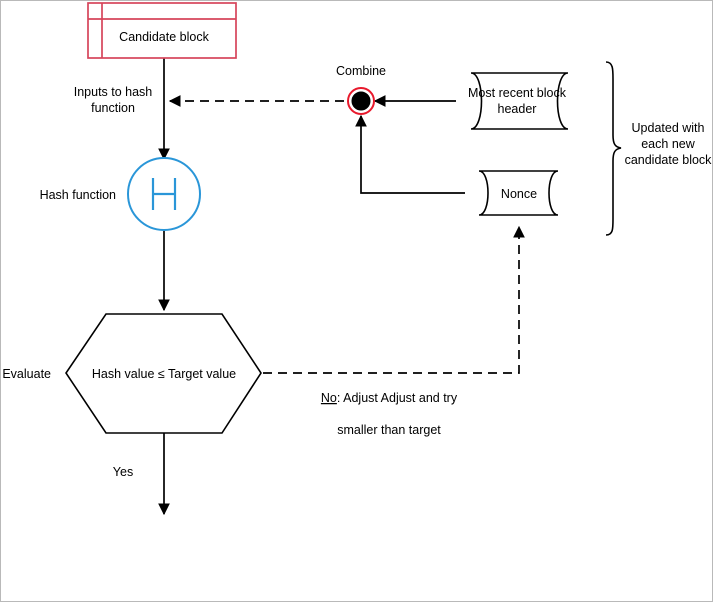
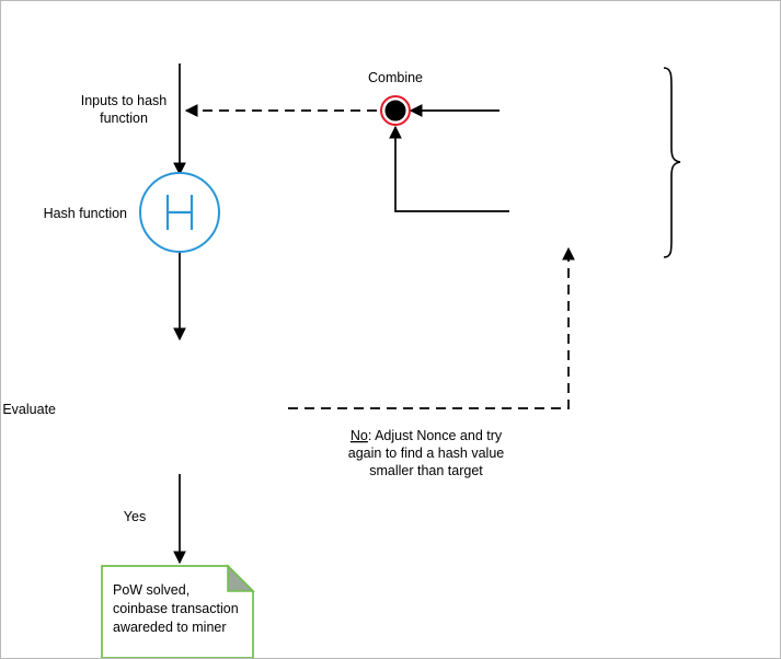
- Candidate block
  Inputs to hash
  function
  Hash function
  Combine
- Most recent block
- header
- Nonce
- Updated with
- each new
- candidate block
- Hash value ≤ Target value
  Evaluate
- No: Adjust Adjust and try
+ No: Adjust Nonce and try
+ again to find a hash value
  smaller than target
  Yes
+ PoW solved,
+ coinbase transaction
+ awareded to miner
